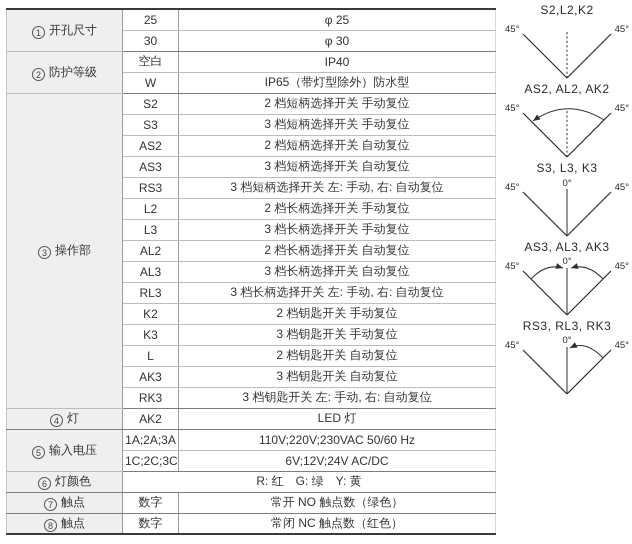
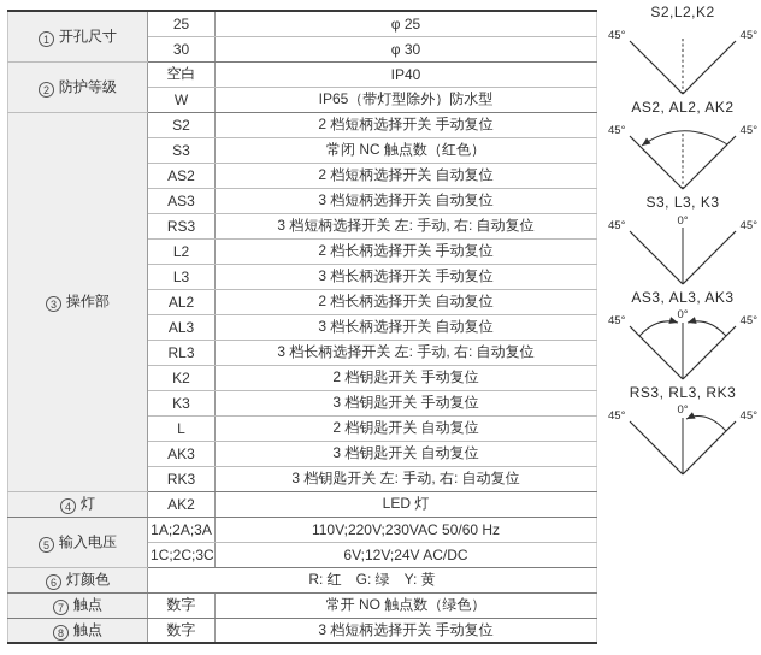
  1 开孔尺寸	25	φ 25
  30	φ 30
  2 防护等级	空白	IP40
  W	IP65（带灯型除外）防水型
  3 操作部	S2	2 档短柄选择开关 手动复位
- S3	3 档短柄选择开关 手动复位
+ S3	常闭 NC 触点数（红色）
  AS2	2 档短柄选择开关 自动复位
  AS3	3 档短柄选择开关 自动复位
  RS3	3 档短柄选择开关 左: 手动, 右: 自动复位
  L2	2 档长柄选择开关 手动复位
  L3	3 档长柄选择开关 手动复位
  AL2	2 档长柄选择开关 自动复位
  AL3	3 档长柄选择开关 自动复位
  RL3	3 档长柄选择开关 左: 手动, 右: 自动复位
  K2	2 档钥匙开关 手动复位
  K3	3 档钥匙开关 手动复位
  L	2 档钥匙开关 自动复位
  AK3	3 档钥匙开关 自动复位
  RK3	3 档钥匙开关 左: 手动, 右: 自动复位
  4 灯	AK2	LED 灯
  5 输入电压	1A;2A;3A	110V;220V;230VAC 50/60 Hz
  1C;2C;3C	6V;12V;24V AC/DC
  6 灯颜色	R: 红 G: 绿 Y: 黄
  7 触点	数字	常开 NO 触点数（绿色）
- 8 触点	数字	常闭 NC 触点数（红色）
+ 8 触点	数字	3 档短柄选择开关 手动复位
  S2,L2,K2
  45°
  45°
  AS2, AL2, AK2
  45°
  45°
  S3, L3, K3
  0°
  45°
  45°
  AS3, AL3, AK3
  0°
  45°
  45°
  RS3, RL3, RK3
  0°
  45°
  45°
